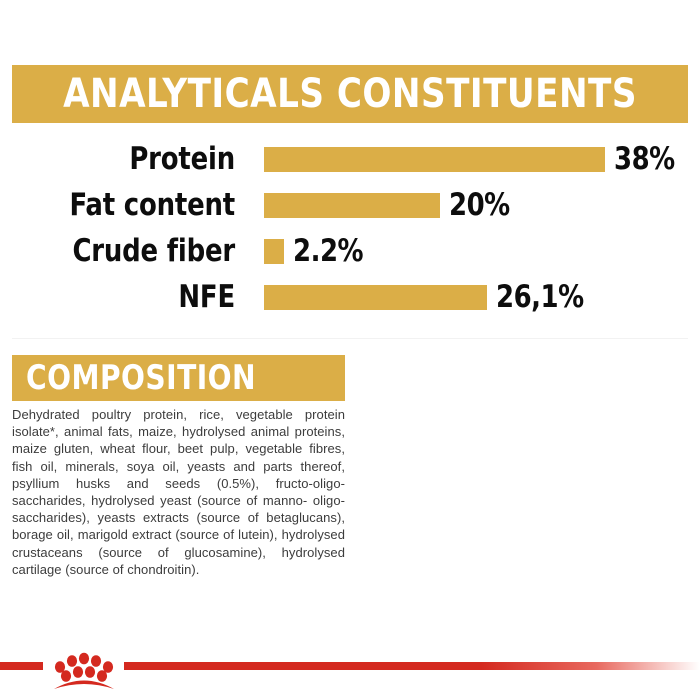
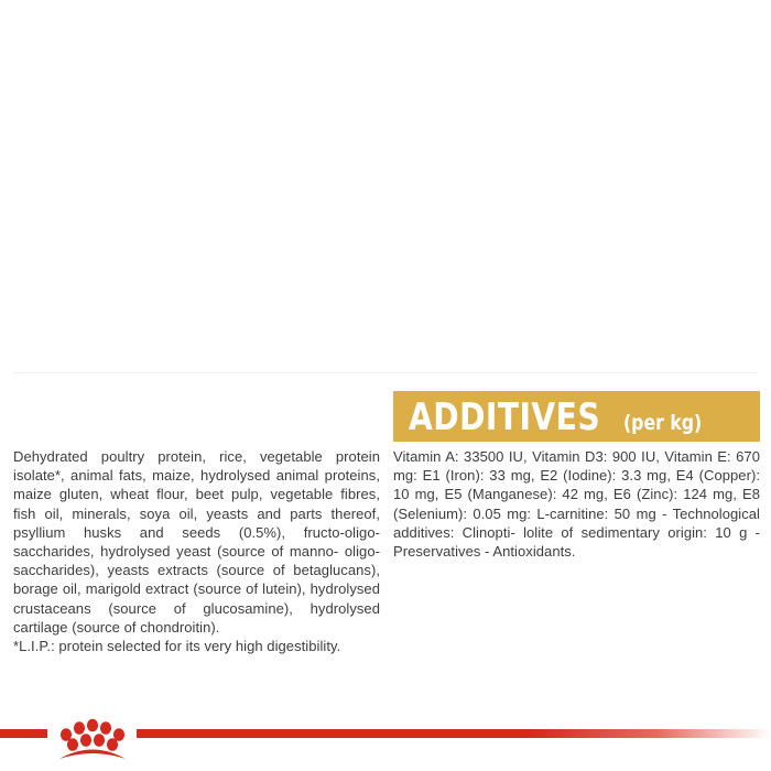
- ANALYTICALS CONSTITUENTS
- Protein
- 38%
- Fat content
- 20%
- Crude fiber
- 2.2%
- NFE
- 26,1%
- COMPOSITION
  Dehydrated poultry protein, rice, vegetable protein isolate*, animal fats, maize, hydrolysed animal proteins, maize gluten, wheat flour, beet pulp, vegetable fibres, fish oil, minerals, soya oil, yeasts and parts thereof, psyllium husks and seeds (0.5%), fructo-oligo-saccharides, hydrolysed yeast (source of manno- oligo-saccharides), yeasts extracts (source of betaglucans), borage oil, marigold extract (source of lutein), hydrolysed crustaceans (source of glucosamine), hydrolysed cartilage (source of chondroitin).
+ *L.I.P.: protein selected for its very high digestibility.
+ ADDITIVES
+ (per kg)
+ Vitamin A: 33500 IU, Vitamin D3: 900 IU, Vitamin E: 670 mg: E1 (Iron): 33 mg, E2 (Iodine): 3.3 mg, E4 (Copper): 10 mg, E5 (Manganese): 42 mg, E6 (Zinc): 124 mg, E8 (Selenium): 0.05 mg: L-carnitine: 50 mg - Technological additives: Clinopti- lolite of sedimentary origin: 10 g - Preservatives - Antioxidants.
